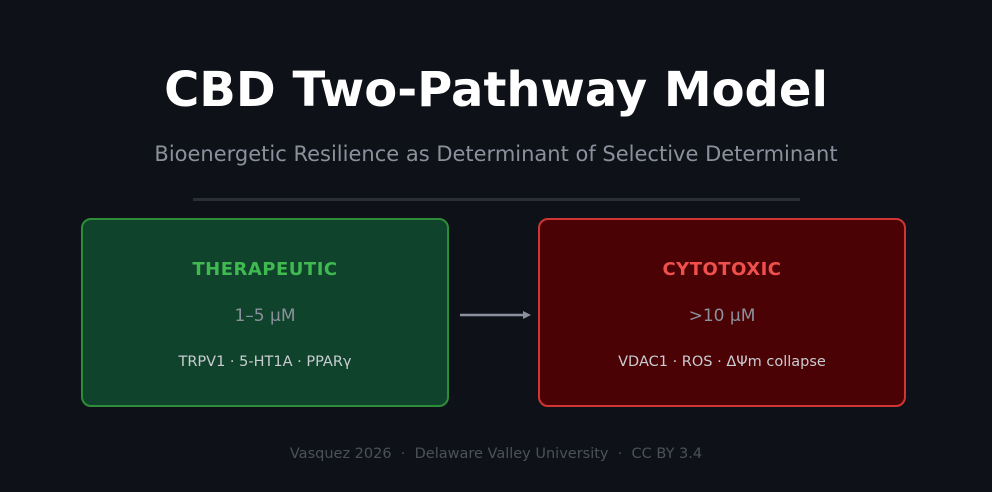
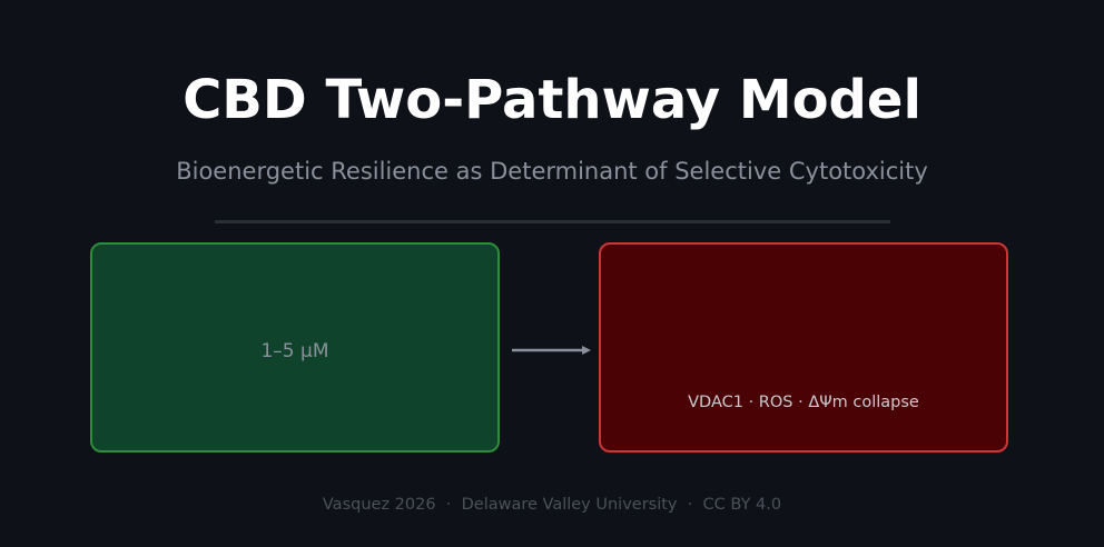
  CBD Two-Pathway Model
- Bioenergetic Resilience as Determinant of Selective Determinant
+ Bioenergetic Resilience as Determinant of Selective Cytotoxicity
- THERAPEUTIC
  1–5 µM
- TRPV1 · 5-HT1A · PPARγ
- CYTOTOXIC
- >10 µM
  VDAC1 · ROS · ΔΨm collapse
- Vasquez 2026 · Delaware Valley University · CC BY 3.4
+ Vasquez 2026 · Delaware Valley University · CC BY 4.0
